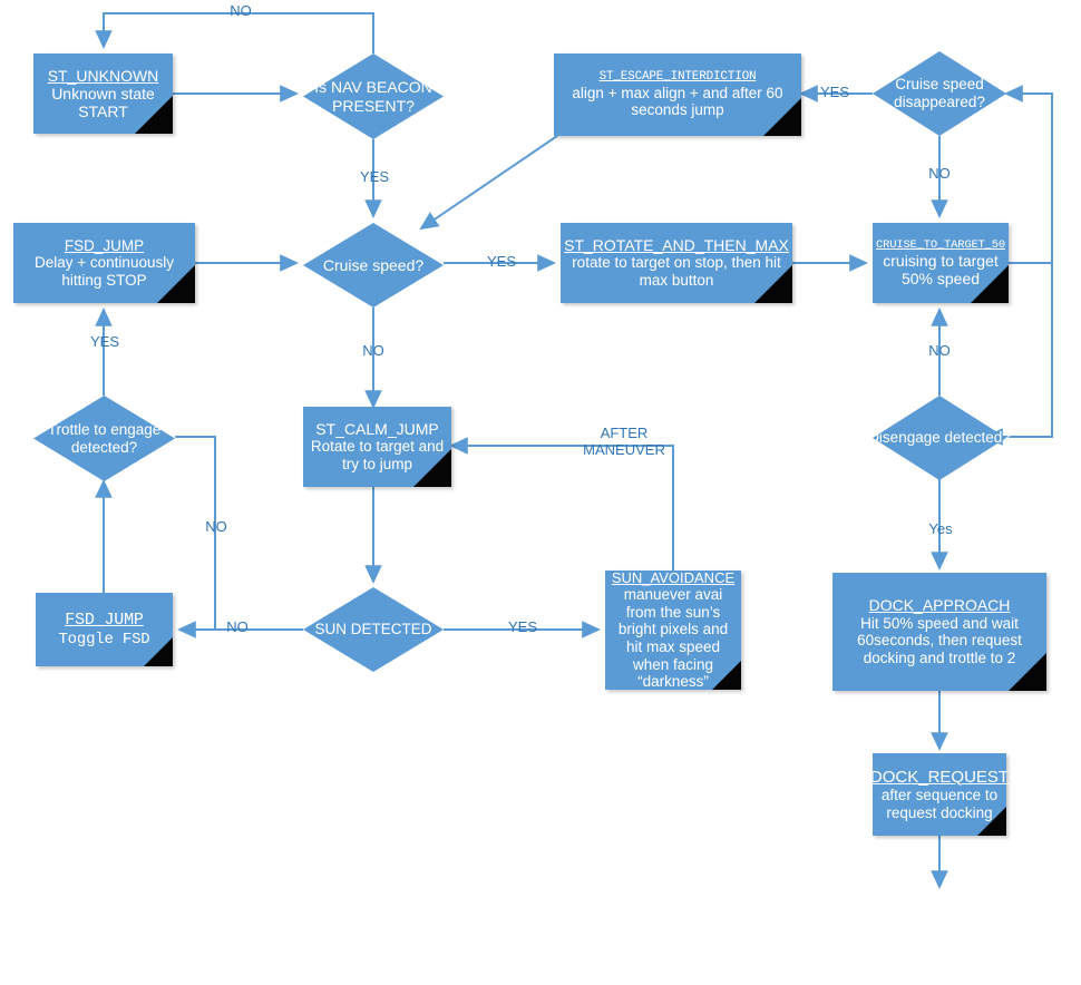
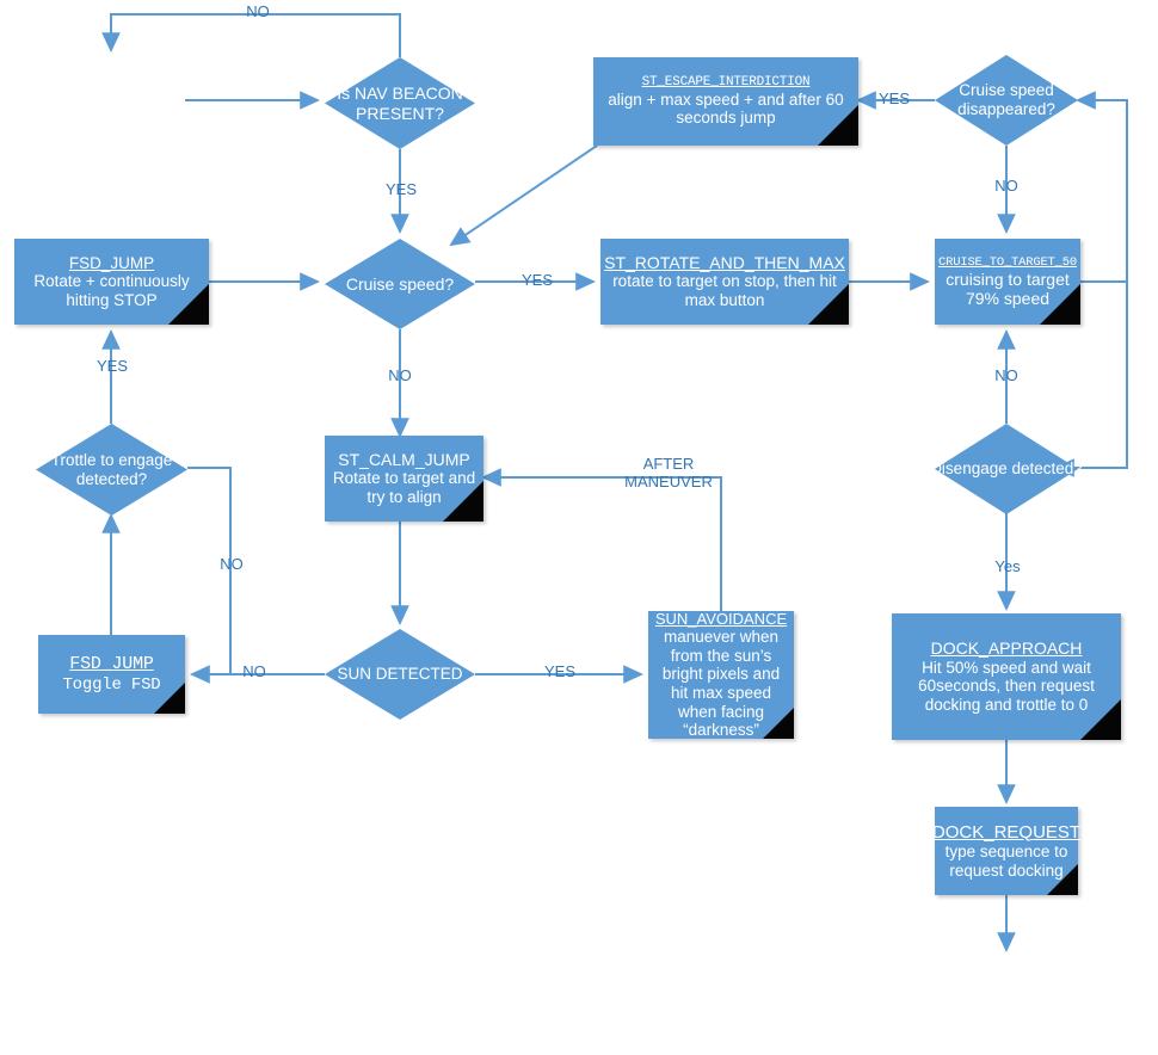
- ST_UNKNOWN
- Unknown state
- START
  Is NAV BEACON PRESENT?
  ST_ESCAPE_INTERDICTION
- align + max align + and after 60 seconds jump
+ align + max speed + and after 60 seconds jump
  Cruise speed disappeared?
  FSD_JUMP
- Delay + continuously hitting STOP
+ Rotate + continuously hitting STOP
  Cruise speed?
  ST_ROTATE_AND_THEN_MAX
  rotate to target on stop, then hit max button
  CRUISE_TO_TARGET_50
- cruising to target 50% speed
+ cruising to target 79% speed
  Trottle to engage detected?
  ST_CALM_JUMP
- Rotate to target and try to jump
+ Rotate to target and try to align
  Disengage detected?
  FSD_JUMP
  Toggle FSD
  SUN DETECTED
  SUN_AVOIDANCE
- manuever avai from the sun’s bright pixels and hit max speed when facing “darkness”
+ manuever when from the sun’s bright pixels and hit max speed when facing “darkness”
  DOCK_APPROACH
- Hit 50% speed and wait 60seconds, then request docking and trottle to 2
+ Hit 50% speed and wait 60seconds, then request docking and trottle to 0
  DOCK_REQUEST
- after sequence to request docking
+ type sequence to request docking
  NO
  YES
  YES
  NO
  YES
  NO
  NO
  YES
  NO
  Yes
  NO
  YES
  AFTER
  MANEUVER
